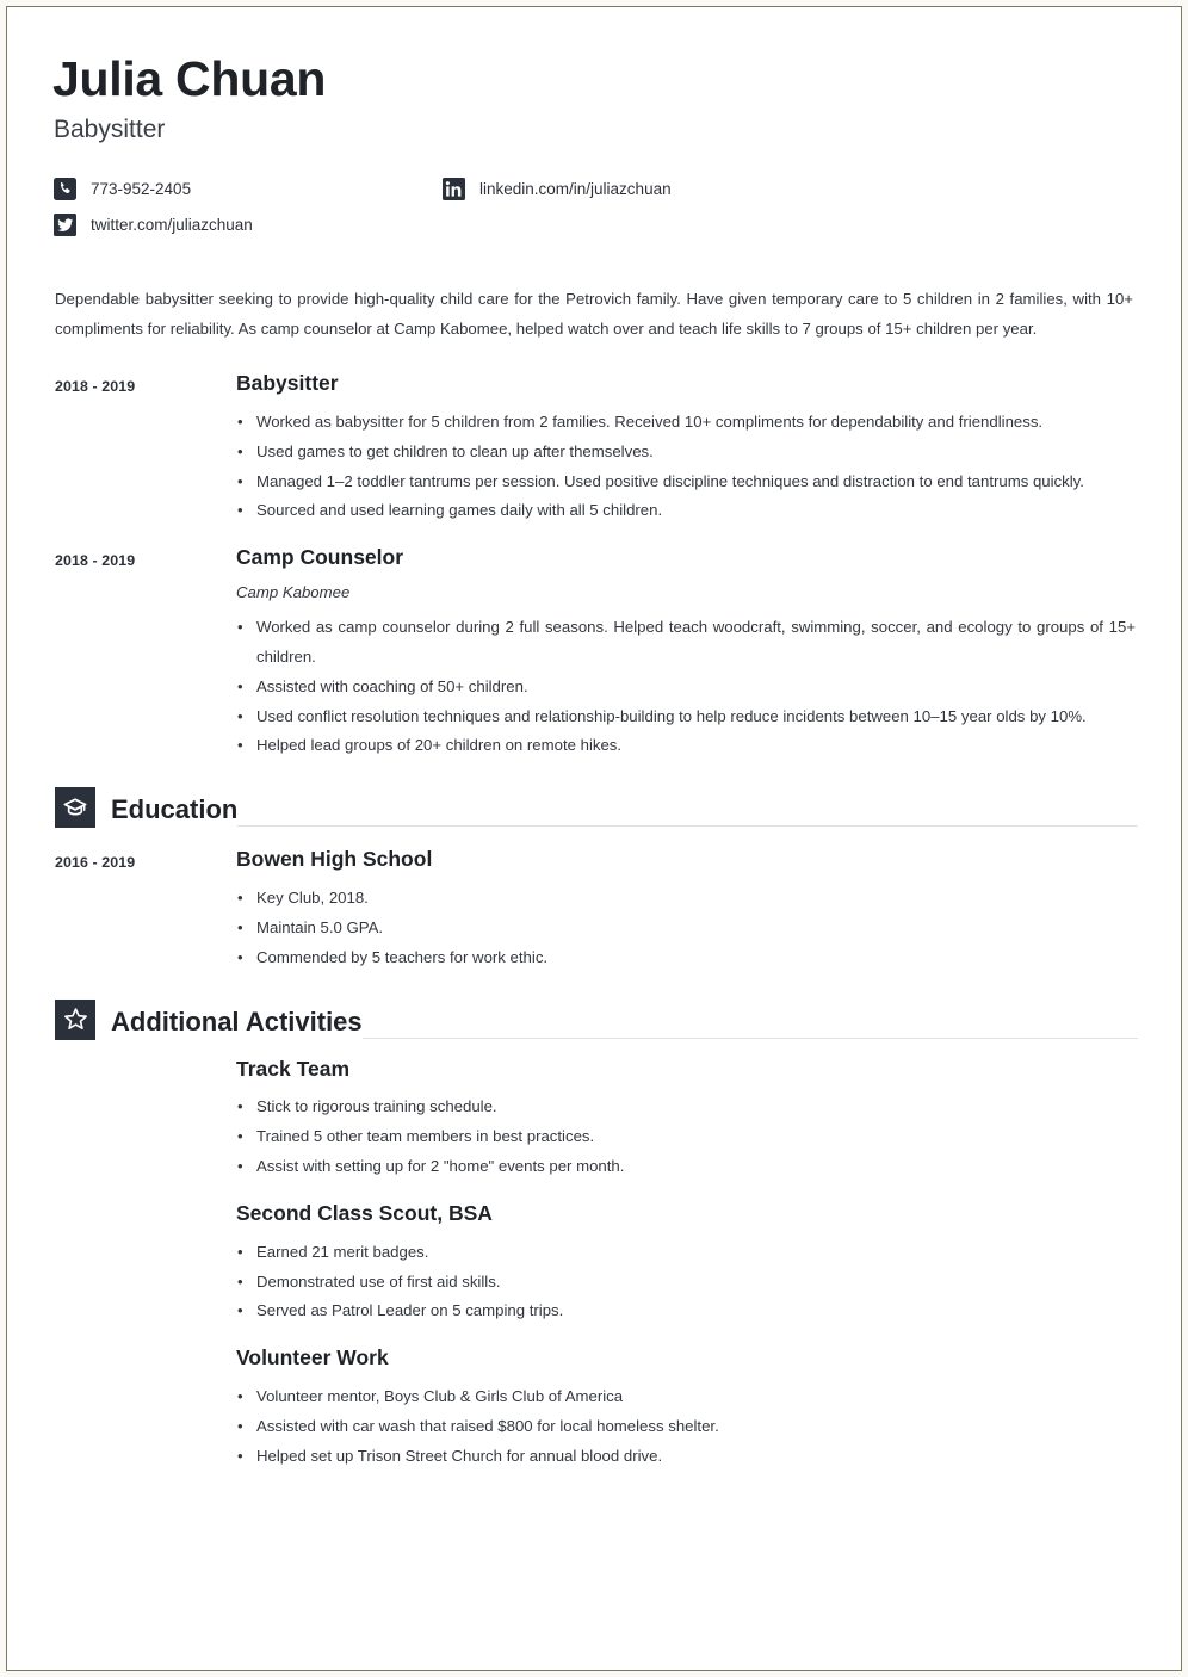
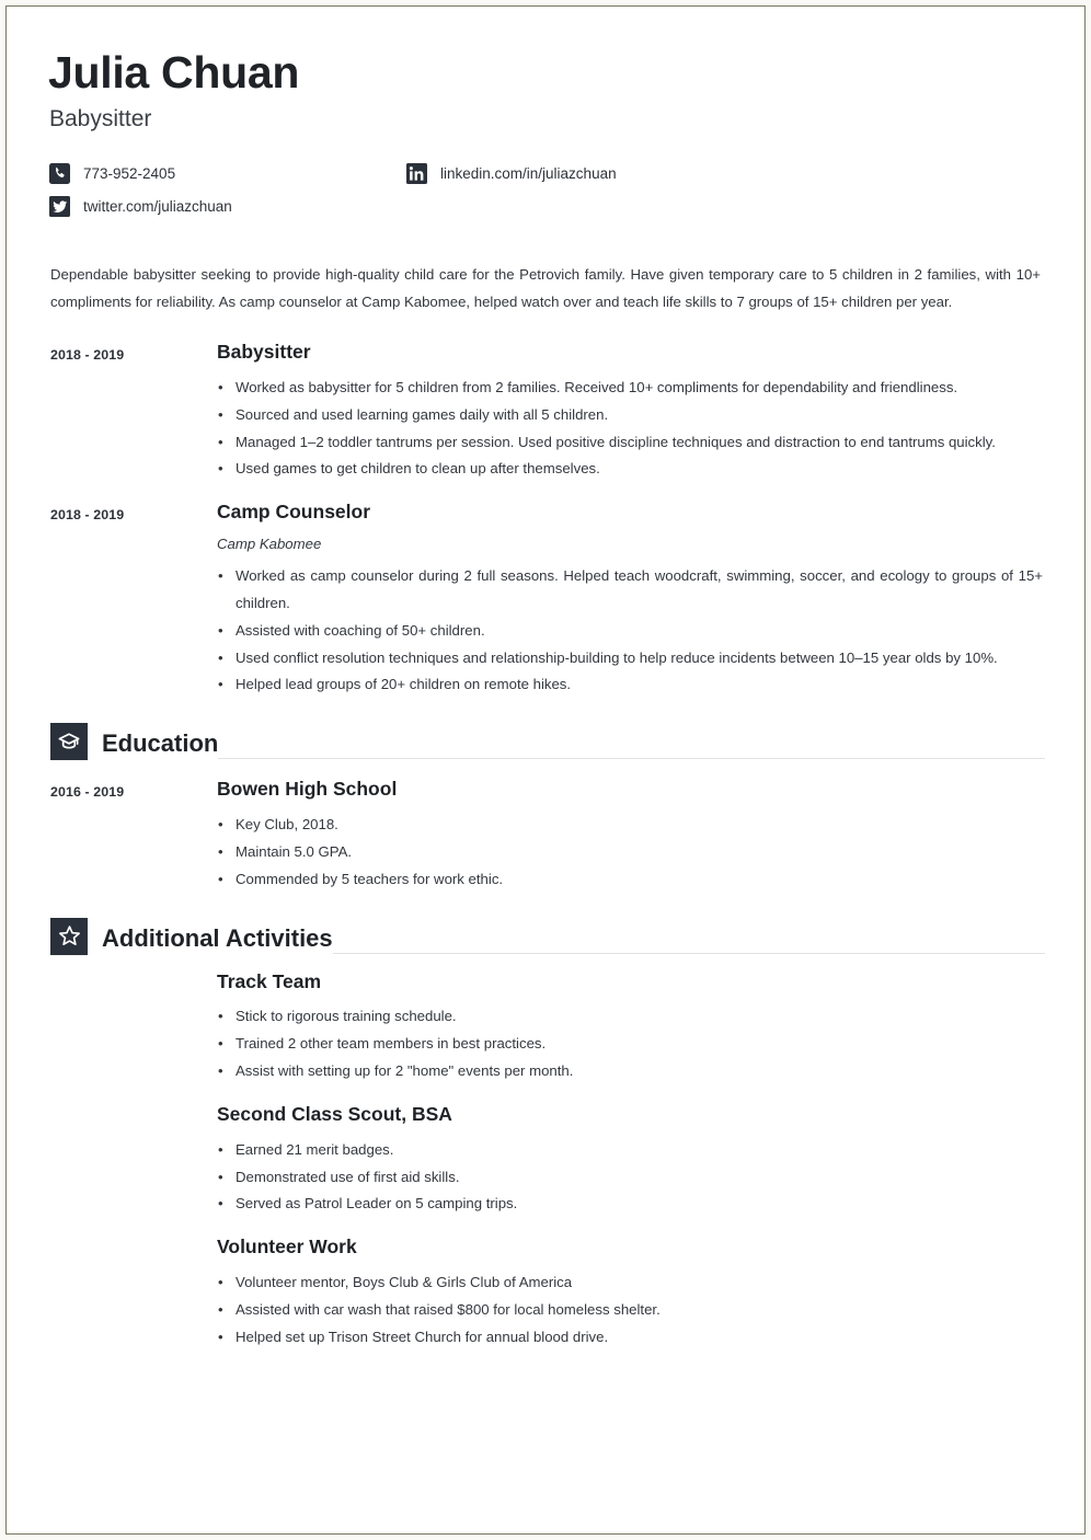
  Julia Chuan
  Babysitter
  773-952-2405
  linkedin.com/in/juliazchuan
  twitter.com/juliazchuan
  Dependable babysitter seeking to provide high-quality child care for the Petrovich family. Have given temporary care to 5 children in 2 families, with 10+ compliments for reliability. As camp counselor at Camp Kabomee, helped watch over and teach life skills to 7 groups of 15+ children per year.
  2018 - 2019
  Babysitter
  Worked as babysitter for 5 children from 2 families. Received 10+ compliments for dependability and friendliness.
- Used games to get children to clean up after themselves.
+ Sourced and used learning games daily with all 5 children.
  Managed 1–2 toddler tantrums per session. Used positive discipline techniques and distraction to end tantrums quickly.
- Sourced and used learning games daily with all 5 children.
+ Used games to get children to clean up after themselves.
  2018 - 2019
  Camp Counselor
  Camp Kabomee
  Worked as camp counselor during 2 full seasons. Helped teach woodcraft, swimming, soccer, and ecology to groups of 15+ children.
  Assisted with coaching of 50+ children.
  Used conflict resolution techniques and relationship-building to help reduce incidents between 10–15 year olds by 10%.
  Helped lead groups of 20+ children on remote hikes.
  Education
  2016 - 2019
  Bowen High School
  Key Club, 2018.
  Maintain 5.0 GPA.
  Commended by 5 teachers for work ethic.
  Additional Activities
  Track Team
  Stick to rigorous training schedule.
- Trained 5 other team members in best practices.
+ Trained 2 other team members in best practices.
  Assist with setting up for 2 "home" events per month.
  Second Class Scout, BSA
  Earned 21 merit badges.
  Demonstrated use of first aid skills.
  Served as Patrol Leader on 5 camping trips.
  Volunteer Work
  Volunteer mentor, Boys Club & Girls Club of America
  Assisted with car wash that raised $800 for local homeless shelter.
  Helped set up Trison Street Church for annual blood drive.
